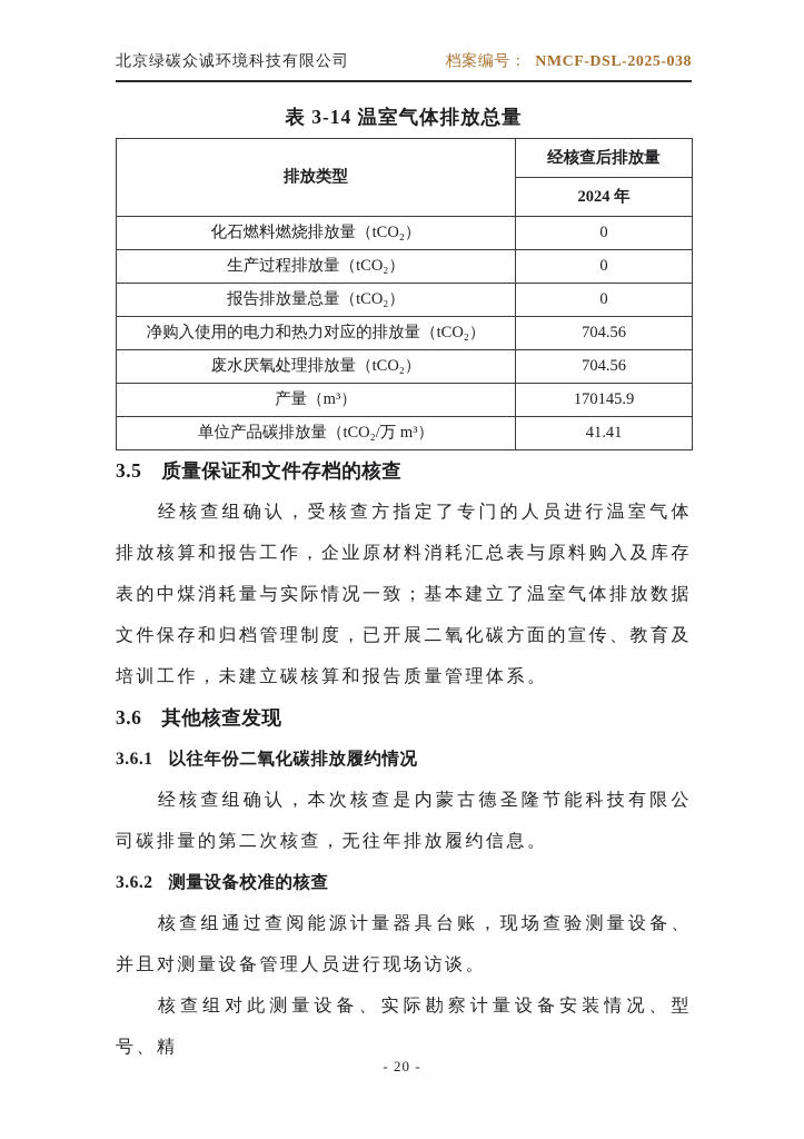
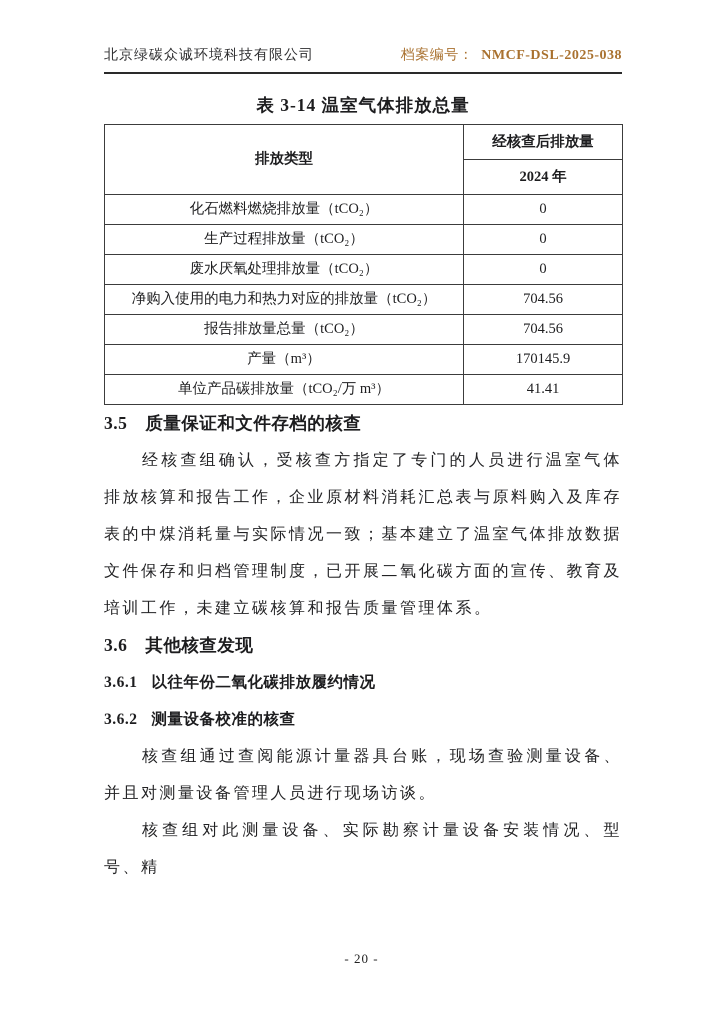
  北京绿碳众诚环境科技有限公司
  档案编号： NMCF-DSL-2025-038
  表 3-14 温室气体排放总量
  排放类型	经核查后排放量
  2024 年
  化石燃料燃烧排放量（tCO₂）	0
  生产过程排放量（tCO₂）	0
- 报告排放量总量（tCO₂）	0
+ 废水厌氧处理排放量（tCO₂）	0
  净购入使用的电力和热力对应的排放量（tCO₂）	704.56
- 废水厌氧处理排放量（tCO₂）	704.56
+ 报告排放量总量（tCO₂）	704.56
  产量（m³）	170145.9
  单位产品碳排放量（tCO₂/万 m³）	41.41
  3.5 质量保证和文件存档的核查
  经核查组确认，受核查方指定了专门的人员进行温室气体排放核算和报告工作，企业原材料消耗汇总表与原料购入及库存表的中煤消耗量与实际情况一致；基本建立了温室气体排放数据文件保存和归档管理制度，已开展二氧化碳方面的宣传、教育及培训工作，未建立碳核算和报告质量管理体系。
  3.6 其他核查发现
  3.6.1 以往年份二氧化碳排放履约情况
- 经核查组确认，本次核查是内蒙古德圣隆节能科技有限公司碳排量的第二次核查，无往年排放履约信息。
  3.6.2 测量设备校准的核查
  核查组通过查阅能源计量器具台账，现场查验测量设备、并且对测量设备管理人员进行现场访谈。
  核查组对此测量设备、实际勘察计量设备安装情况、型号、精
  - 20 -
